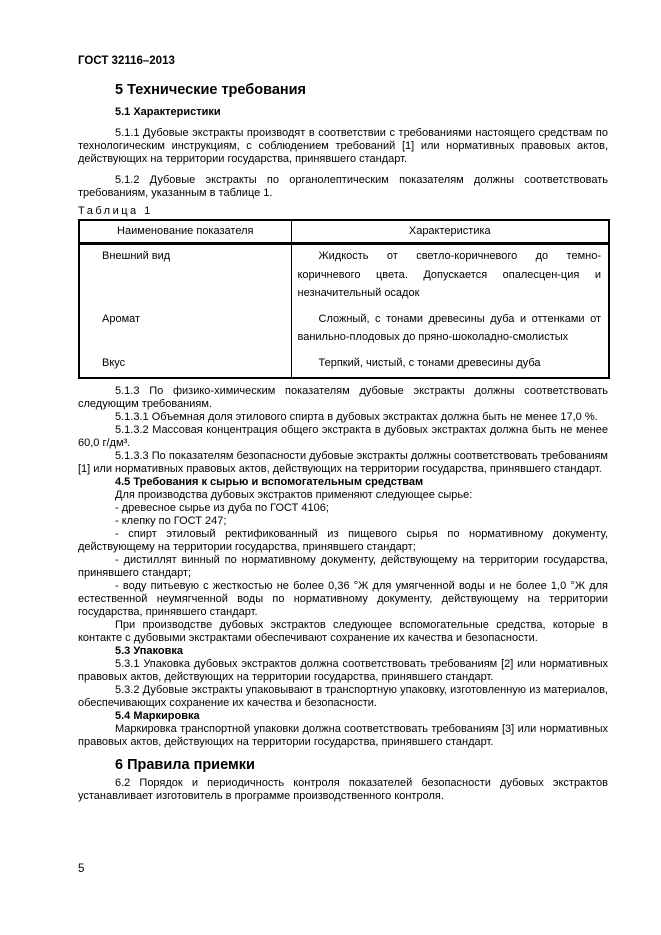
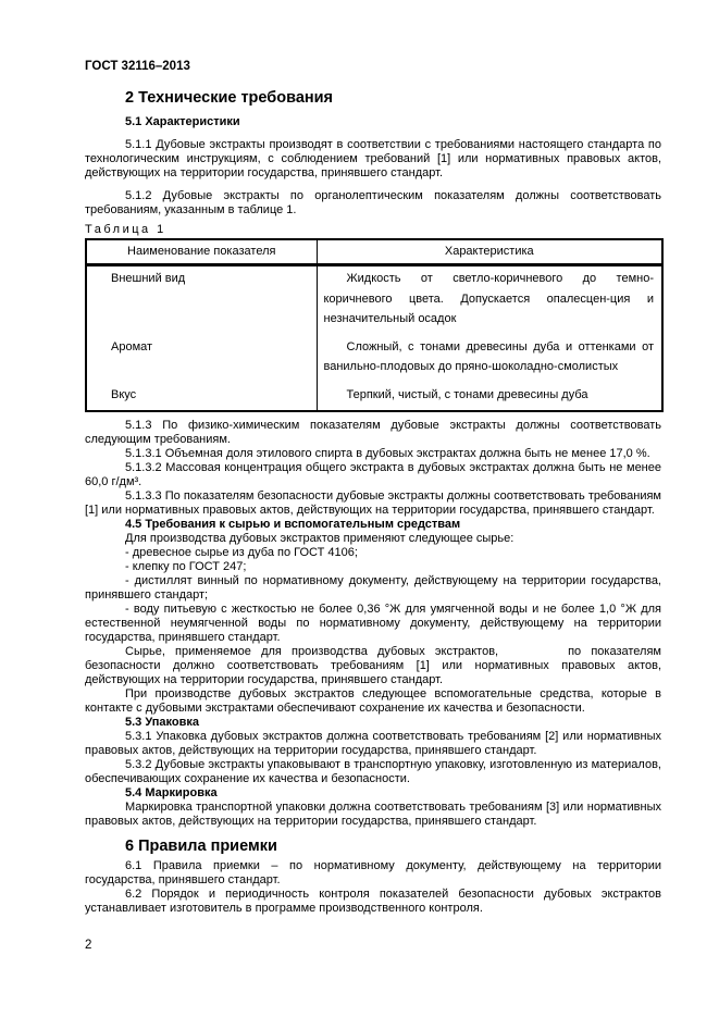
  ГОСТ 32116–2013
- 5 Технические требования
+ 2 Технические требования
  5.1 Характеристики
- 5.1.1 Дубовые экстракты производят в соответствии с требованиями настоящего средствам по технологическим инструкциям, с соблюдением требований [1] или нормативных правовых актов, действующих на территории государства, принявшего стандарт.
+ 5.1.1 Дубовые экстракты производят в соответствии с требованиями настоящего стандарта по технологическим инструкциям, с соблюдением требований [1] или нормативных правовых актов, действующих на территории государства, принявшего стандарт.
  5.1.2 Дубовые экстракты по органолептическим показателям должны соответствовать требованиям, указанным в таблице 1.
  Таблица 1
  Наименование показателя	Характеристика
  Внешний вид	Жидкость от светло-коричневого до темно-коричневого цвета. Допускается опалесцен-ция и незначительный осадок
  Аромат	Сложный, с тонами древесины дуба и оттенками от ванильно-плодовых до пряно-шоколадно-смолистых
  Вкус	Терпкий, чистый, с тонами древесины дуба
  5.1.3 По физико-химическим показателям дубовые экстракты должны соответствовать следующим требованиям.
  5.1.3.1 Объемная доля этилового спирта в дубовых экстрактах должна быть не менее 17,0 %.
  5.1.3.2 Массовая концентрация общего экстракта в дубовых экстрактах должна быть не менее 60,0 г/дм³.
  5.1.3.3 По показателям безопасности дубовые экстракты должны соответствовать требованиям [1] или нормативных правовых актов, действующих на территории государства, принявшего стандарт.
  4.5 Требования к сырью и вспомогательным средствам
  Для производства дубовых экстрактов применяют следующее сырье:
  - древесное сырье из дуба по ГОСТ 4106;
  - клепку по ГОСТ 247;
- - спирт этиловый ректификованный из пищевого сырья по нормативному документу, действующему на территории государства, принявшего стандарт;
  - дистиллят винный по нормативному документу, действующему на территории государства, принявшего стандарт;
  - воду питьевую с жесткостью не более 0,36 °Ж для умягченной воды и не более 1,0 °Ж для естественной неумягченной воды по нормативному документу, действующему на территории государства, принявшего стандарт.
+ Сырье, применяемое для производства дубовых экстрактов, по показателям безопасности должно соответствовать требованиям [1] или нормативных правовых актов, действующих на территории государства, принявшего стандарт.
  При производстве дубовых экстрактов следующее вспомогательные средства, которые в контакте с дубовыми экстрактами обеспечивают сохранение их качества и безопасности.
  5.3 Упаковка
  5.3.1 Упаковка дубовых экстрактов должна соответствовать требованиям [2] или нормативных правовых актов, действующих на территории государства, принявшего стандарт.
  5.3.2 Дубовые экстракты упаковывают в транспортную упаковку, изготовленную из материалов, обеспечивающих сохранение их качества и безопасности.
  5.4 Маркировка
  Маркировка транспортной упаковки должна соответствовать требованиям [3] или нормативных правовых актов, действующих на территории государства, принявшего стандарт.
  6 Правила приемки
+ 6.1 Правила приемки – по нормативному документу, действующему на территории государства, принявшего стандарт.
  6.2 Порядок и периодичность контроля показателей безопасности дубовых экстрактов устанавливает изготовитель в программе производственного контроля.
- 5
+ 2
